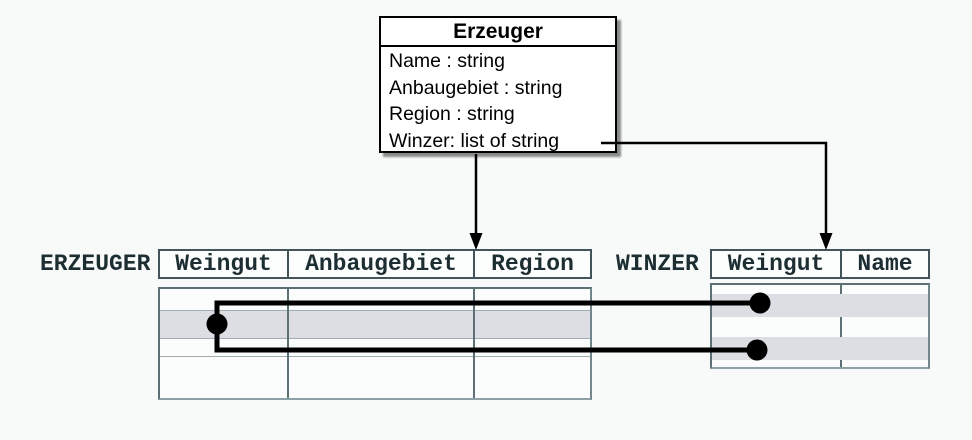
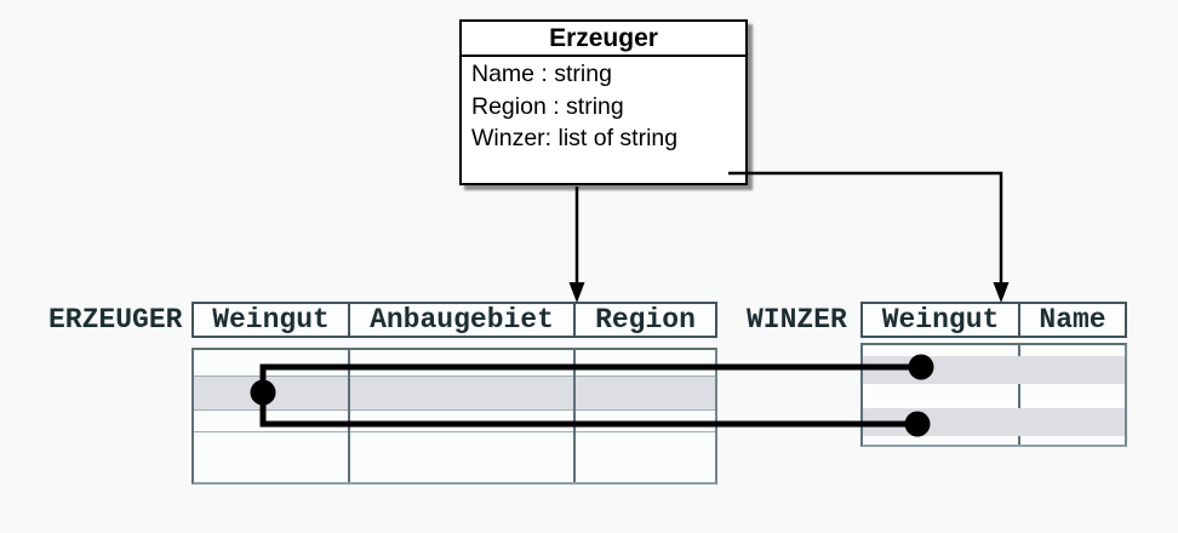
  Erzeuger
  Name : string
- Anbaugebiet : string
  Region : string
  Winzer: list of string
  ERZEUGER
  WINZER
  Weingut
  Anbaugebiet
  Region
  Weingut
  Name
